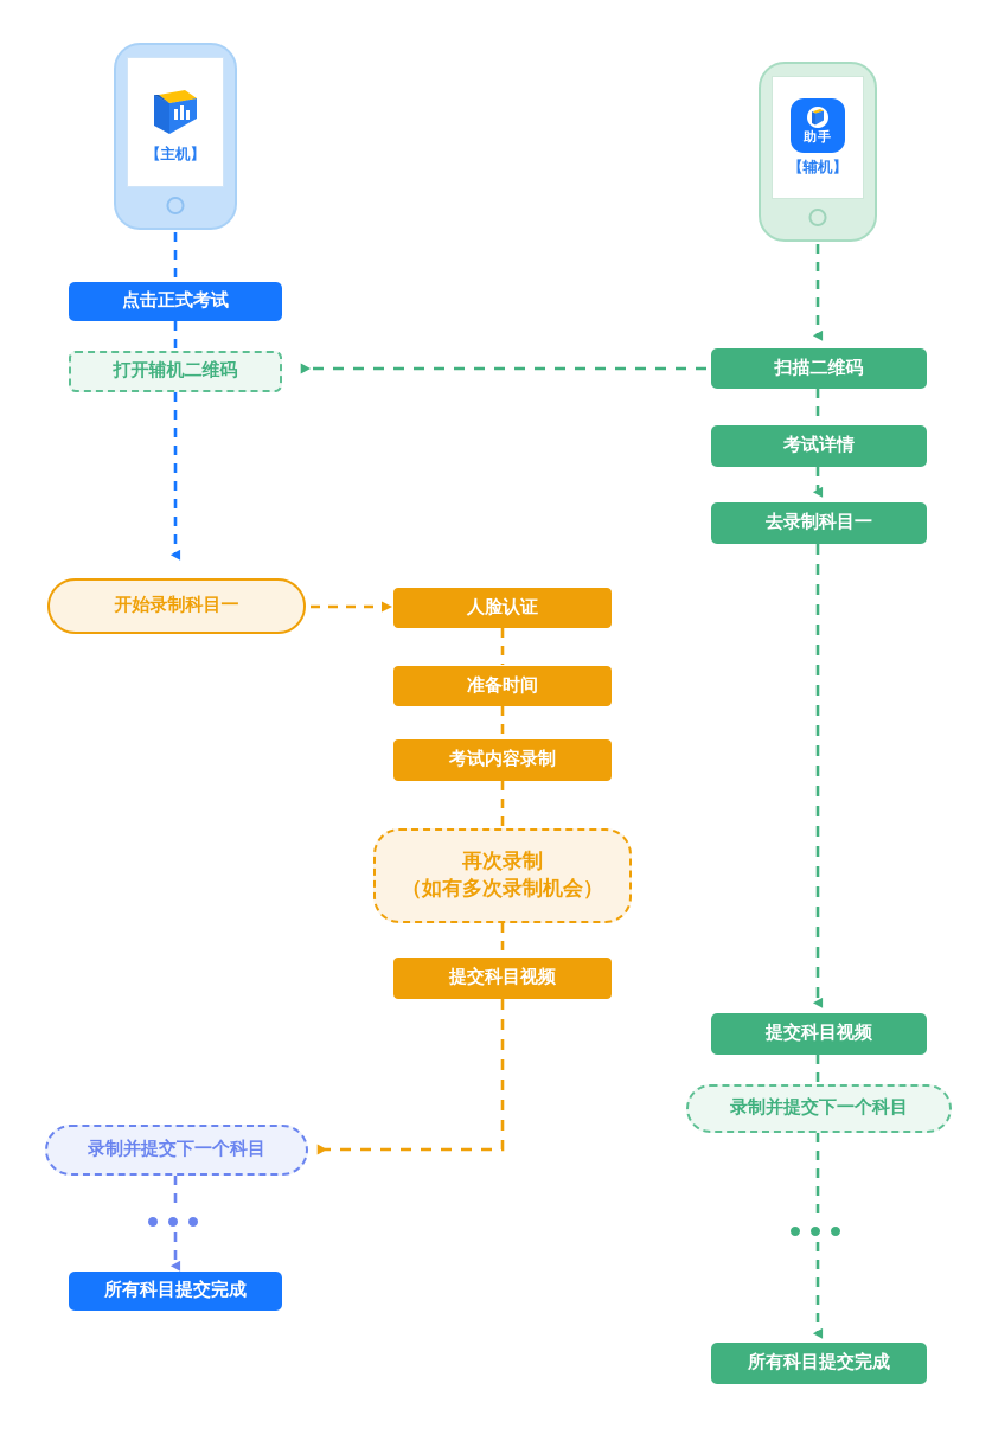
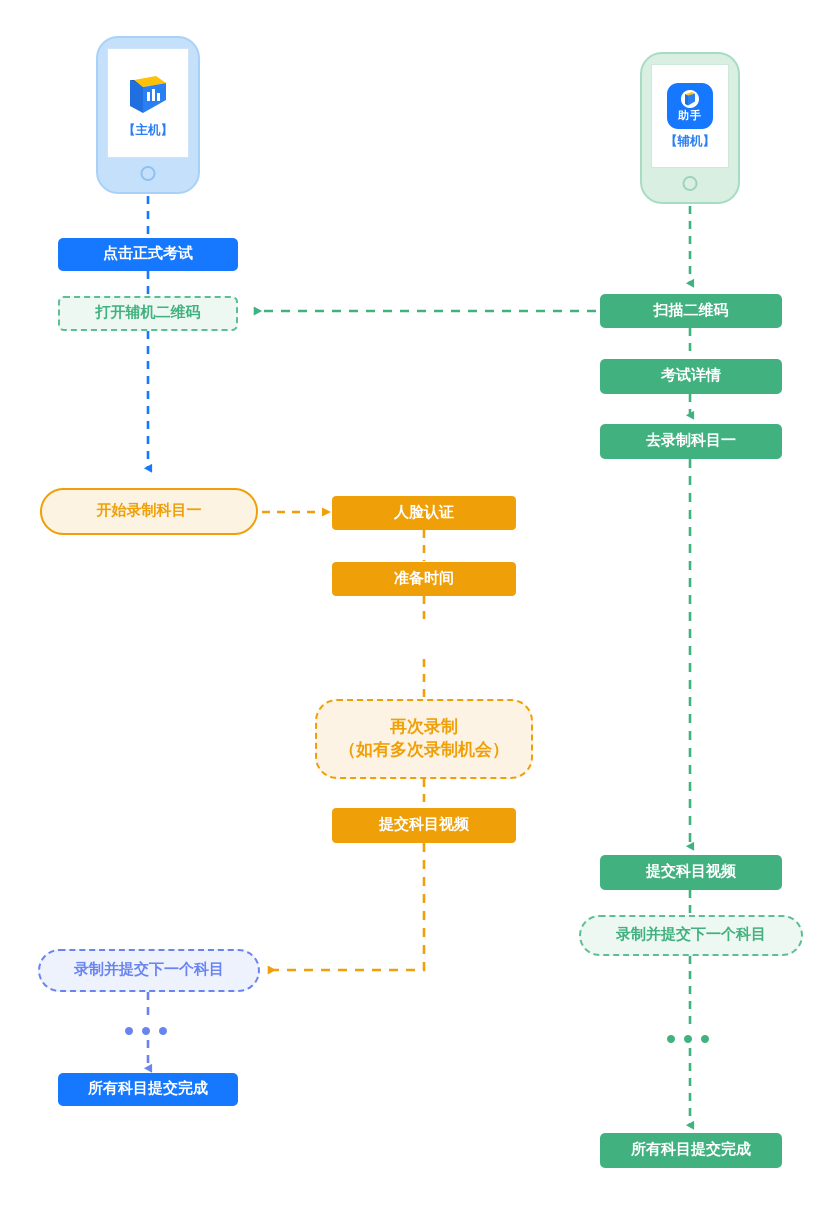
  【主机】
  助手
  【辅机】
  点击正式考试
  打开辅机二维码
  开始录制科目一
  录制并提交下一个科目
  所有科目提交完成
  人脸认证
  准备时间
- 考试内容录制
  再次录制
  （如有多次录制机会）
  提交科目视频
  扫描二维码
  考试详情
  去录制科目一
  提交科目视频
  录制并提交下一个科目
  所有科目提交完成
